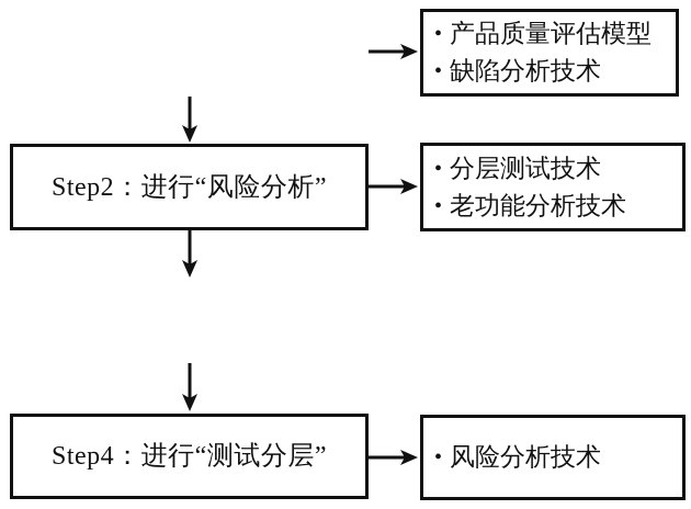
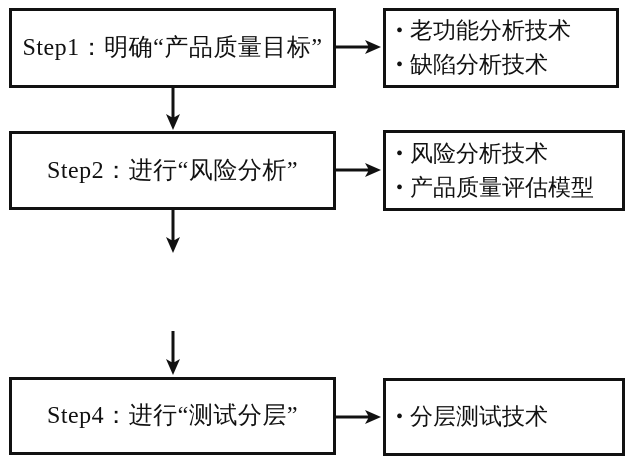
+ Step1：明确“产品质量目标”
  Step2：进行“风险分析”
  Step4：进行“测试分层”
  •
- 产品质量评估模型
+ 老功能分析技术
  •
  缺陷分析技术
  •
- 分层测试技术
+ 风险分析技术
  •
- 老功能分析技术
+ 产品质量评估模型
  •
- 风险分析技术
+ 分层测试技术
